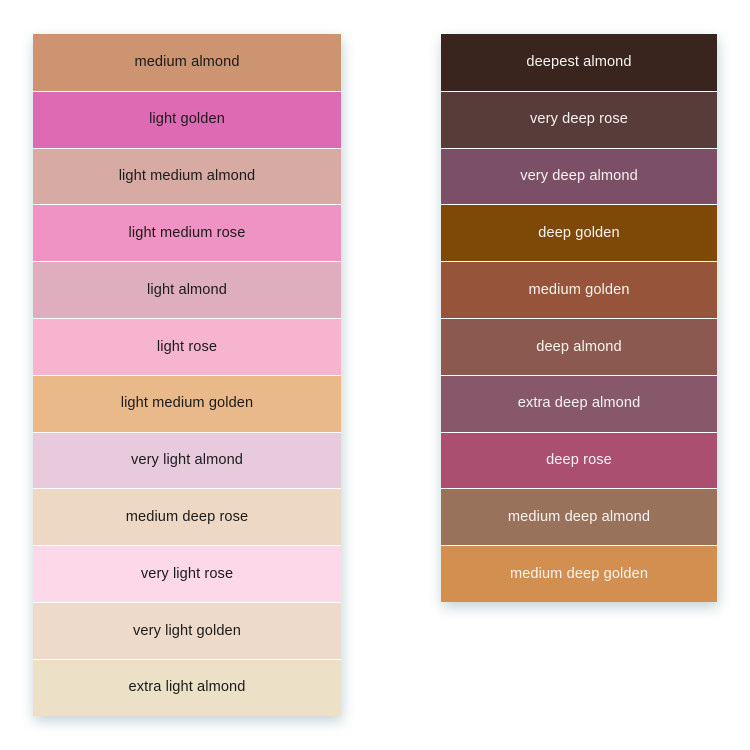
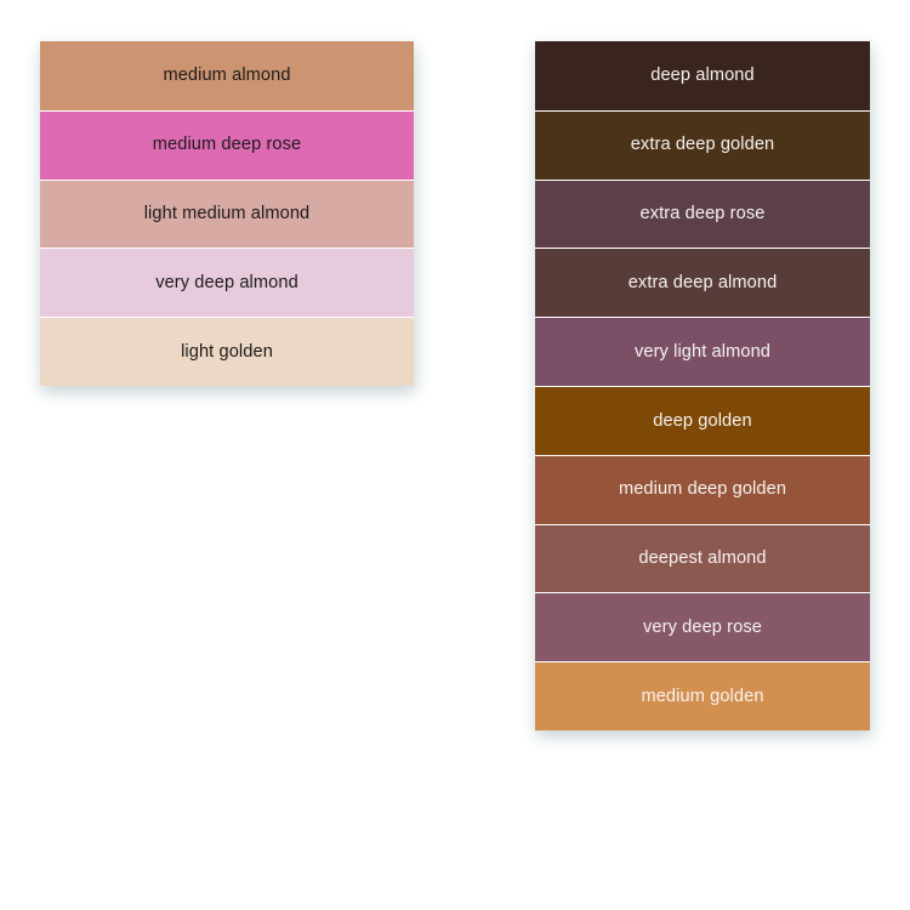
  medium almond
- light golden
+ medium deep rose
  light medium almond
- light medium rose
- light almond
- light rose
- light medium golden
- very light almond
+ very deep almond
- medium deep rose
+ light golden
- very light rose
- very light golden
- extra light almond
- deepest almond
+ deep almond
+ extra deep golden
+ extra deep rose
- very deep rose
+ extra deep almond
- very deep almond
+ very light almond
  deep golden
- medium golden
+ medium deep golden
- deep almond
+ deepest almond
- extra deep almond
+ very deep rose
- deep rose
- medium deep almond
- medium deep golden
+ medium golden
